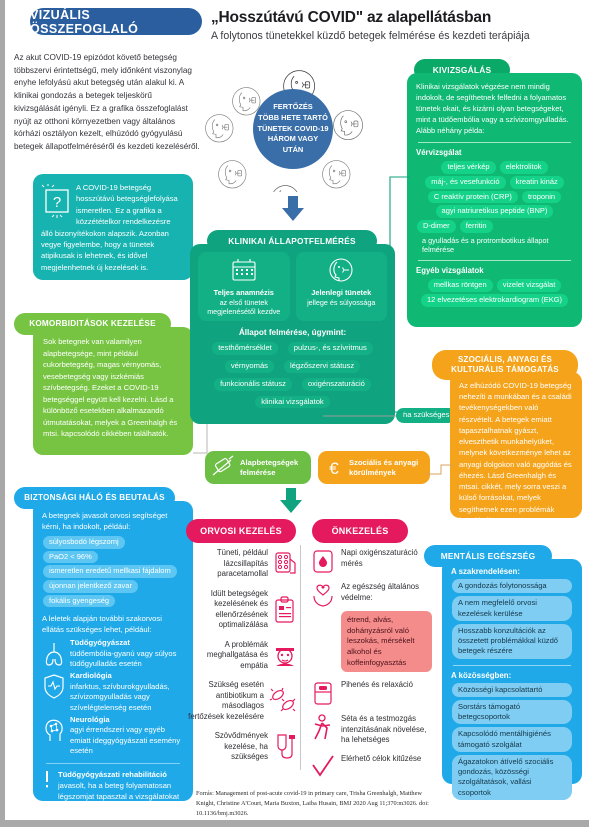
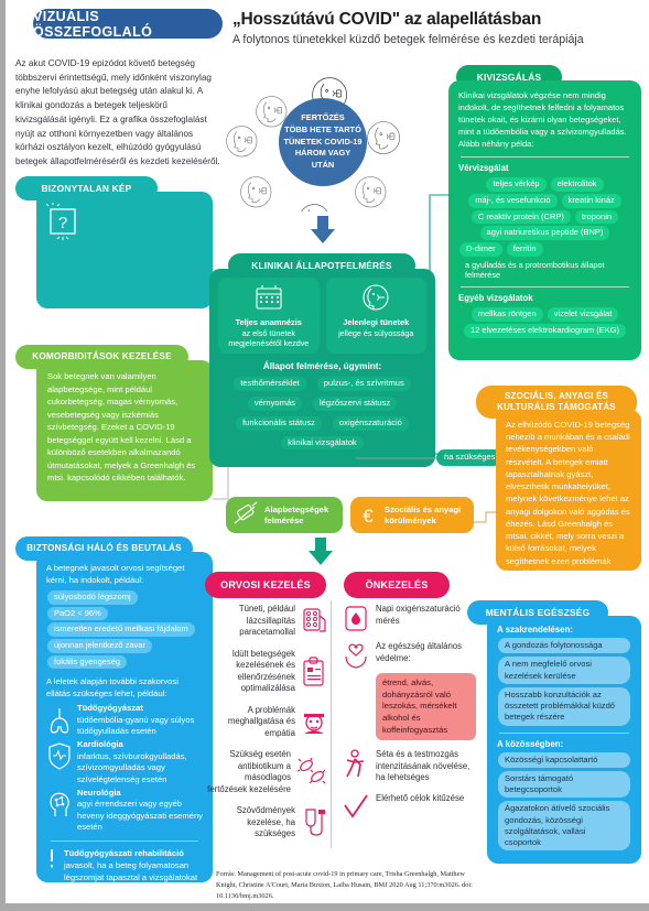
  VIZUÁLIS ÖSSZEFOGLALÓ
  „Hosszútávú COVID" az alapellátásban
  A folytonos tünetekkel küzdő betegek felmérése és kezdeti terápiája
  Az akut COVID-19 epizódot követő betegség többszervi érintettségű, mely időnként viszonylag enyhe lefolyású akut betegség után alakul ki. A klinikai gondozás a betegek teljeskörű kivizsgálását igényli. Ez a grafika összefoglalást nyújt az otthoni környezetben vagy általános kórházi osztályon kezelt, elhúzódó gyógyulású betegek állapotfelméréséről és kezdeti kezeléséről.
  FERTŐZÉS
  TÖBB HETE TARTÓ
  TÜNETEK COVID-19
  HÁROM VAGY
  UTÁN
+ BIZONYTALAN KÉP
  ?
- A COVID-19 betegség hosszútávú betegséglefolyása ismeretlen. Ez a grafika a közzétételkor rendelkezésre álló bizonyítékokon alapszik. Azonban vegye figyelembe, hogy a tünetek atipikusak is lehetnek, és idővel megjelenhetnek új kezelések is.
  KOMORBIDITÁSOK KEZELÉSE
  Sok betegnek van valamilyen alapbetegsége, mint például cukorbetegség, magas vérnyomás, vesebetegség vagy iszkémiás szívbetegség. Ezeket a COVID-19 betegséggel együtt kell kezelni. Lásd a különböző esetekben alkalmazandó útmutatásokat, melyek a Greenhalgh és mtsi. kapcsolódó cikkében találhatók.
  BIZTONSÁGI HÁLÓ ÉS BEUTALÁS
  A betegnek javasolt orvosi segítséget kérni, ha indokolt, például:
  súlyosbodó légszomj PaO2 < 96% ismeretlen eredetű mellkasi fájdalom újonnan jelentkező zavar fokális gyengeség
  A leletek alapján további szakorvosi ellátás szükséges lehet, például:
  Tüdőgyógyászat
  tüdőembólia-gyanú vagy súlyos tüdőgyulladás esetén
  Kardiológia
  infarktus, szívburokgyulladás, szívizomgyulladás vagy szívelégtelenség esetén
  Neurológia
- agyi érrendszeri vagy egyéb emiatt ideggyógyászati esemény esetén
+ agyi érrendszeri vagy egyéb heveny ideggyógyászati esemény esetén
  Tüdőgyógyászati rehabilitáció javasolt, ha a beteg folyamatosan légszomjat tapasztal a vizsgálatokat
  KLINIKAI ÁLLAPOTFELMÉRÉS
  Teljes anamnézis
  az első tünetek megjelenésétől kezdve
  Jelenlegi tünetek
  jellege és súlyossága
  Állapot felmérése, úgymint:
  testhőmérséklet
  pulzus-, és szívritmus
  vérnyomás
  légzőszervi státusz
  funkcionális státusz
  oxigénszaturáció
  klinikai vizsgálatok
  ha szükséges
  Alapbetegségek felmérése
  €
  Szociális és anyagi körülmények
  ORVOSI KEZELÉS
  ÖNKEZELÉS
  Tüneti, például lázcsillapítás paracetamollal
  Idült betegségek kezelésének és ellenőrzésének optimalizálása
  A problémák meghallgatása és empátia
  Szükség esetén antibiotikum a másodlagos fertőzések kezelésére
  Szövődmények kezelése, ha szükséges
  Napi oxigénszaturáció mérés
  Az egészség általános védelme:
  étrend, alvás, dohányzásról való leszokás, mérsékelt alkohol és koffeinfogyasztás
- Pihenés és relaxáció
  Séta és a testmozgás intenzitásának növelése, ha lehetséges
  Elérhető célok kitűzése
  KIVIZSGÁLÁS
  Klinikai vizsgálatok végzése nem mindig indokolt, de segíthetnek felfedni a folyamatos tünetek okait, és kizárni olyan betegségeket, mint a tüdőembólia vagy a szívizomgyulladás. Alább néhány példa:
  Vérvizsgálat
  teljes vérkép elektrolitok
  máj-, és vesefunkció kreatin kináz
  C reaktív protein (CRP) troponin
  agyi natriuretikus peptide (BNP)
  D-dimer ferritin
  a gyulladás és a protrombotikus állapot felmérése
  Egyéb vizsgálatok
  mellkas röntgen vizelet vizsgálat
  12 elvezetéses elektrokardiogram (EKG)
  SZOCIÁLIS, ANYAGI ÉS KULTURÁLIS TÁMOGATÁS
  Az elhúzódó COVID-19 betegség nehezíti a munkában és a családi tevékenységekben való részvételt. A betegek emiatt tapasztalhatnak gyászt, elveszthetik munkahelyüket, melynek következménye lehet az anyagi dolgokon való aggódás és éhezés. Lásd Greenhalgh és mtsai. cikkét, mely sorra veszi a külső forrásokat, melyek segíthetnek ezen problémák kezelésében.
  MENTÁLIS EGÉSZSÉG
  A szakrendelésen:
  A gondozás folytonossága
  A nem megfelelő orvosi kezelések kerülése
  Hosszabb konzultációk az összetett problémákkal küzdő betegek részére
  A közösségben:
  Közösségi kapcsolattartó
  Sorstárs támogató betegcsoportok
- Kapcsolódó mentálhigiénés támogató szolgálat
  Ágazatokon átívelő szociális gondozás, közösségi szolgáltatások, vallási csoportok
